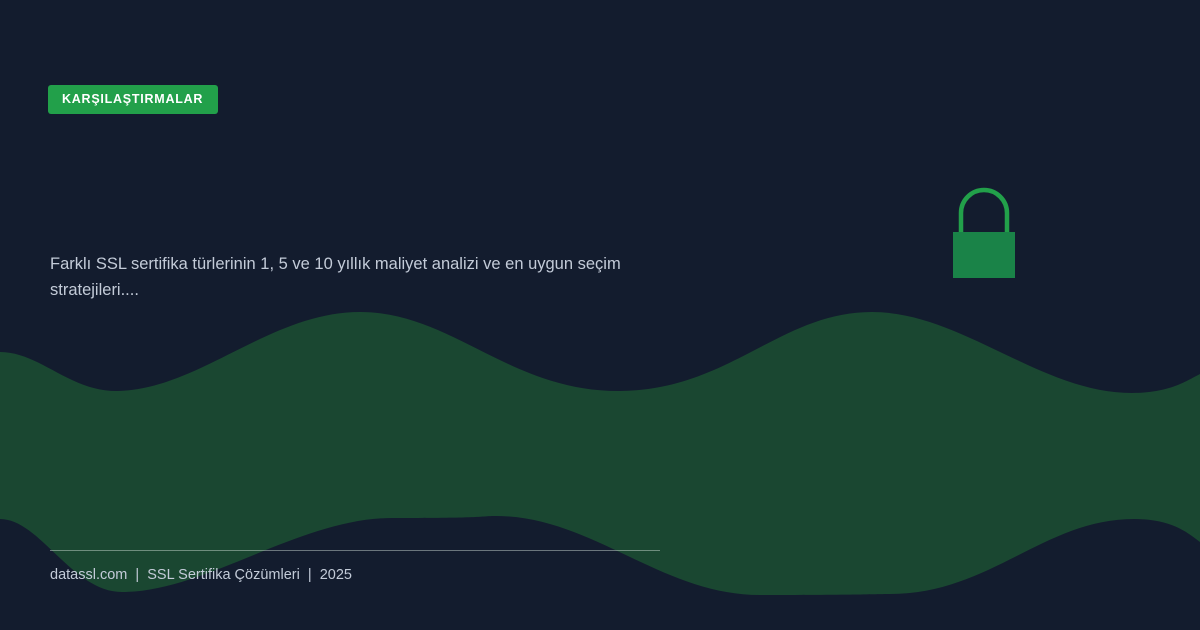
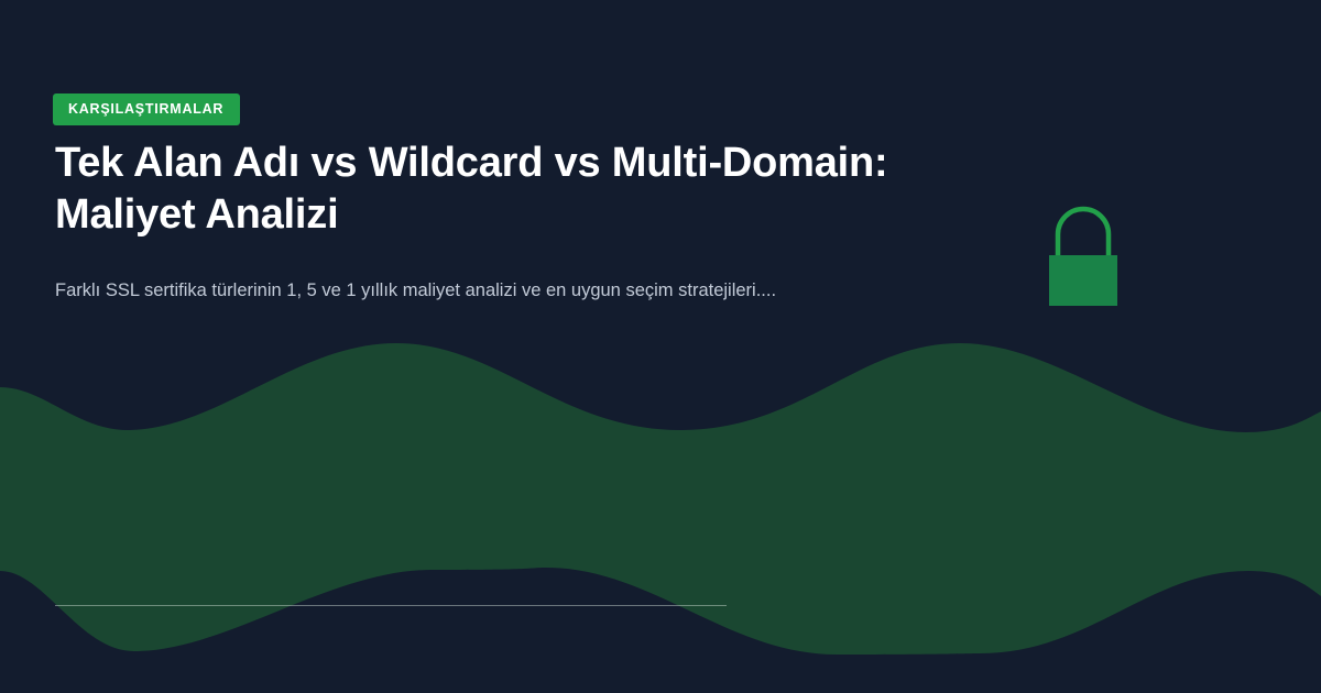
  KARŞILAŞTIRMALAR
+ Tek Alan Adı vs Wildcard vs Multi-Domain: Maliyet Analizi
- Farklı SSL sertifika türlerinin 1, 5 ve 10 yıllık maliyet analizi ve en uygun seçim stratejileri....
+ Farklı SSL sertifika türlerinin 1, 5 ve 1 yıllık maliyet analizi ve en uygun seçim stratejileri....
- datassl.com | SSL Sertifika Çözümleri | 2025
